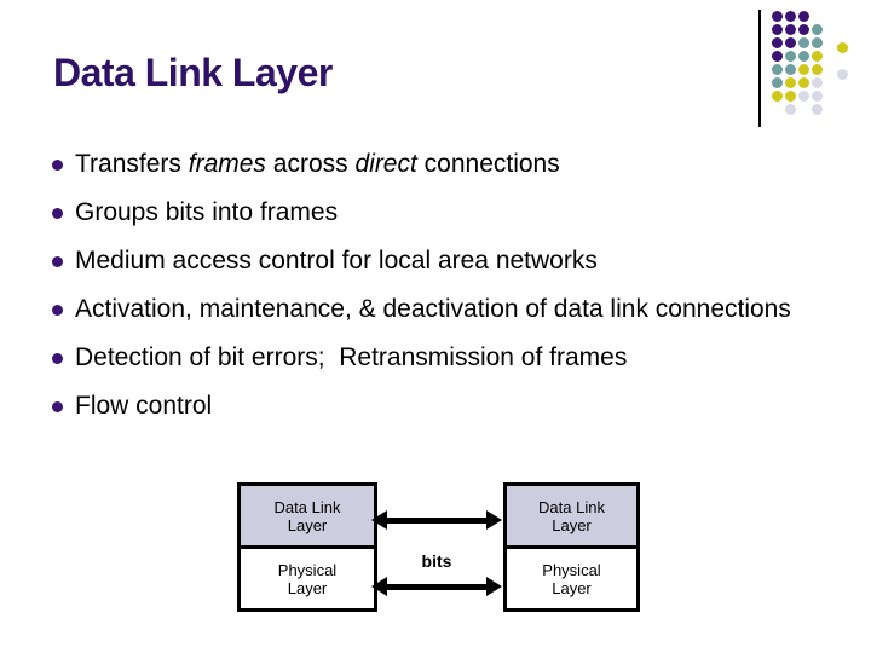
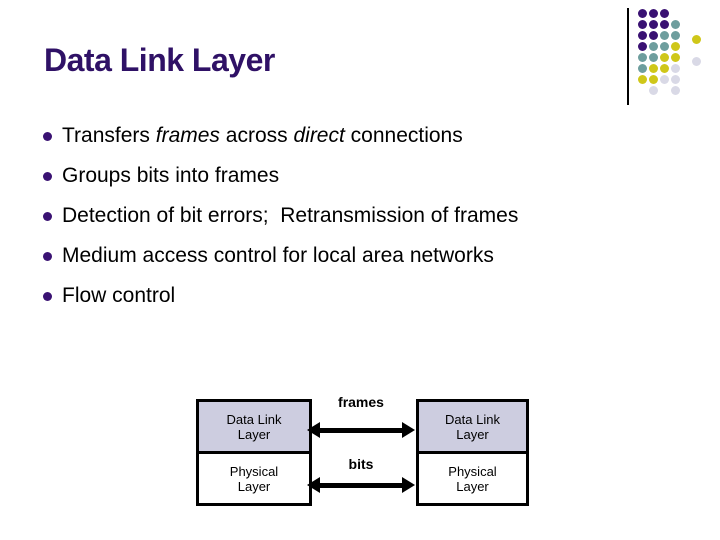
  Data Link Layer
  Transfers frames across direct connections
  Groups bits into frames
- Medium access control for local area networks
+ Detection of bit errors; Retransmission of frames
- Activation, maintenance, & deactivation of data link connections
- Detection of bit errors; Retransmission of frames
+ Medium access control for local area networks
  Flow control
  Data Link Layer
  Physical Layer
  Data Link Layer
  Physical Layer
+ frames
  bits
